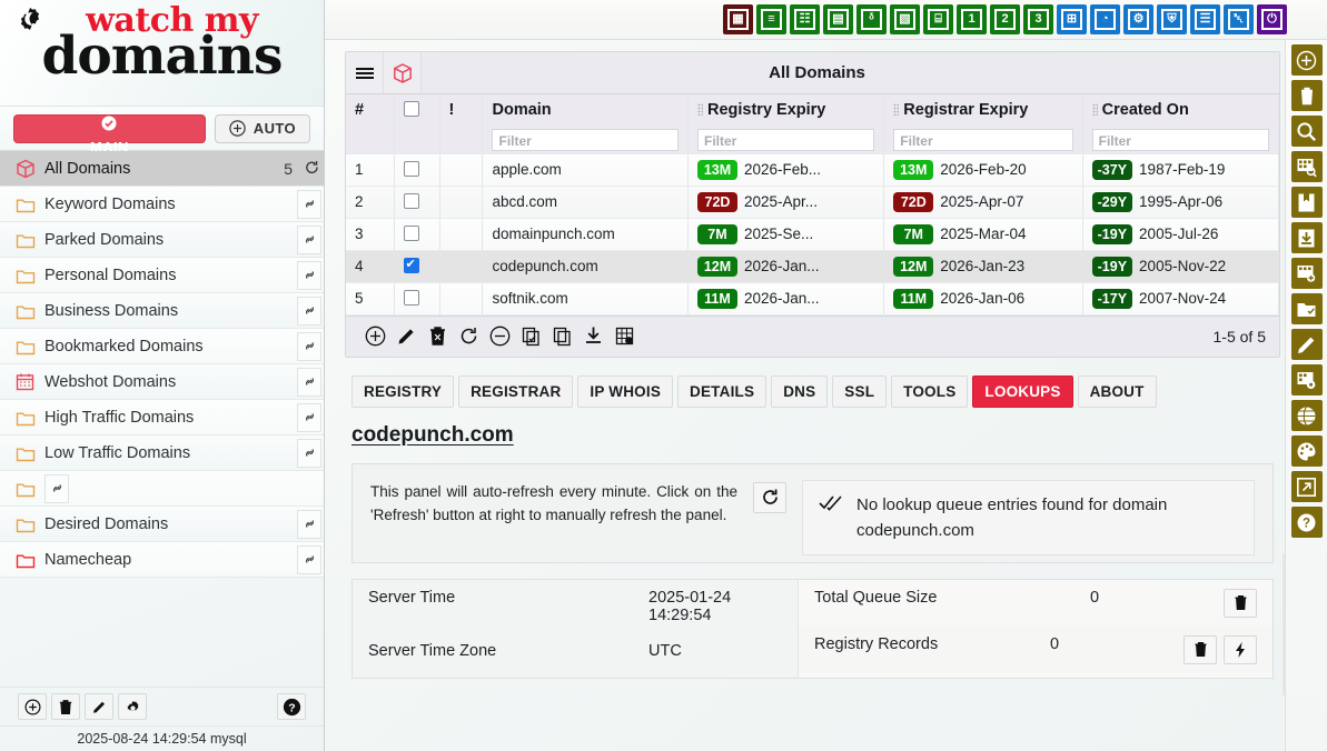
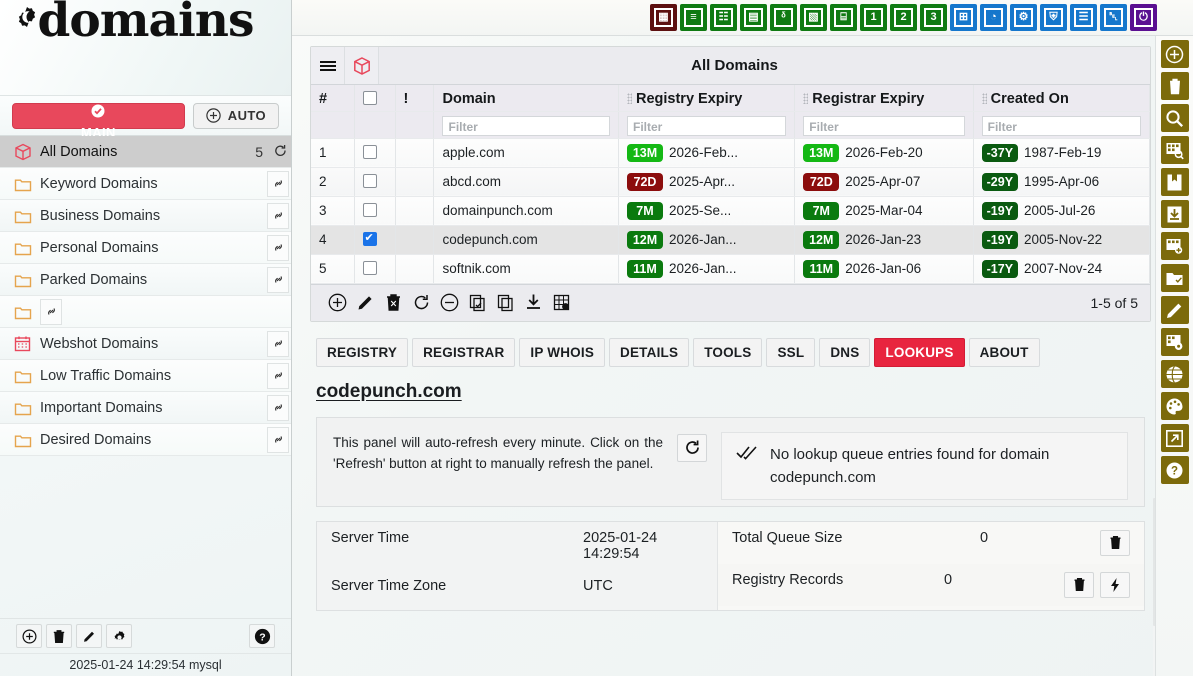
- watch my
  domains
  MAIN
  AUTO
  All Domains
  5
  Keyword Domains
- Parked Domains
+ Business Domains
  Personal Domains
- Business Domains
+ Parked Domains
- Bookmarked Domains
  Webshot Domains
- High Traffic Domains
  Low Traffic Domains
+ Important Domains
  Desired Domains
- Namecheap
  ?
- 2025-08-24 14:29:54 mysql
+ 2025-01-24 14:29:54 mysql
  ▦
  ≡
  ☷
  ▤
  ᵟ
  ▧
  ⌸
  1
  2
  3
  ⊞
  ◔
  ⚙
  ⛨
  ☰
  ␇
  ⏻
  All Domains
  #		!	Domain	Registry Expiry	Registrar Expiry	Created On
  			Filter	Filter	Filter	Filter
  1			apple.com	13M 2026-Feb...	13M 2026-Feb-20	-37Y 1987-Feb-19
  2			abcd.com	72D 2025-Apr...	72D 2025-Apr-07	-29Y 1995-Apr-06
  3			domainpunch.com	7M 2025-Se...	7M 2025-Mar-04	-19Y 2005-Jul-26
  4			codepunch.com	12M 2026-Jan...	12M 2026-Jan-23	-19Y 2005-Nov-22
  5			softnik.com	11M 2026-Jan...	11M 2026-Jan-06	-17Y 2007-Nov-24
  1-5 of 5
  REGISTRY
  REGISTRAR
  IP WHOIS
  DETAILS
- DNS
+ TOOLS
  SSL
- TOOLS
+ DNS
  LOOKUPS
  ABOUT
  codepunch.com
  This panel will auto-refresh every minute. Click on the 'Refresh' button at right to manually refresh the panel.
  No lookup queue entries found for domain codepunch.com
  Server Time
  2025-01-24 14:29:54
  Server Time Zone
  UTC
  Total Queue Size
  0
  Registry Records
  0
  ?
